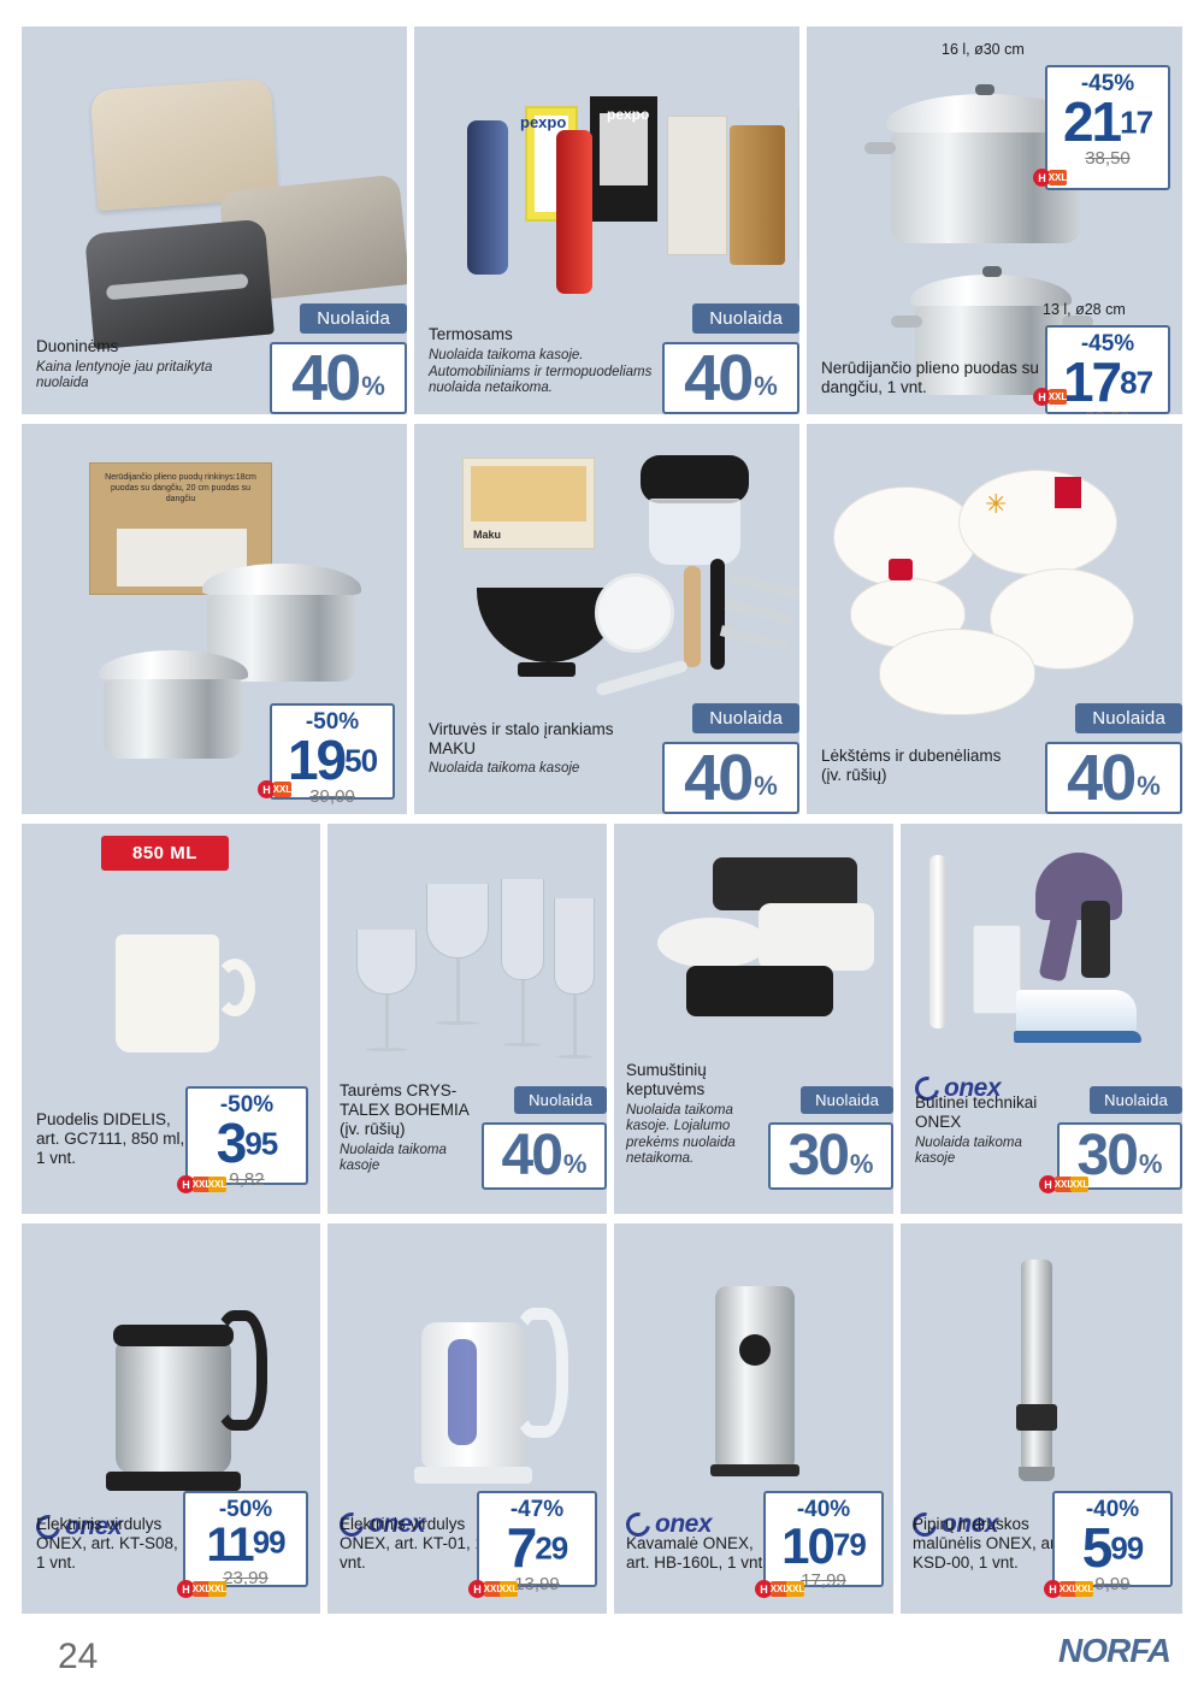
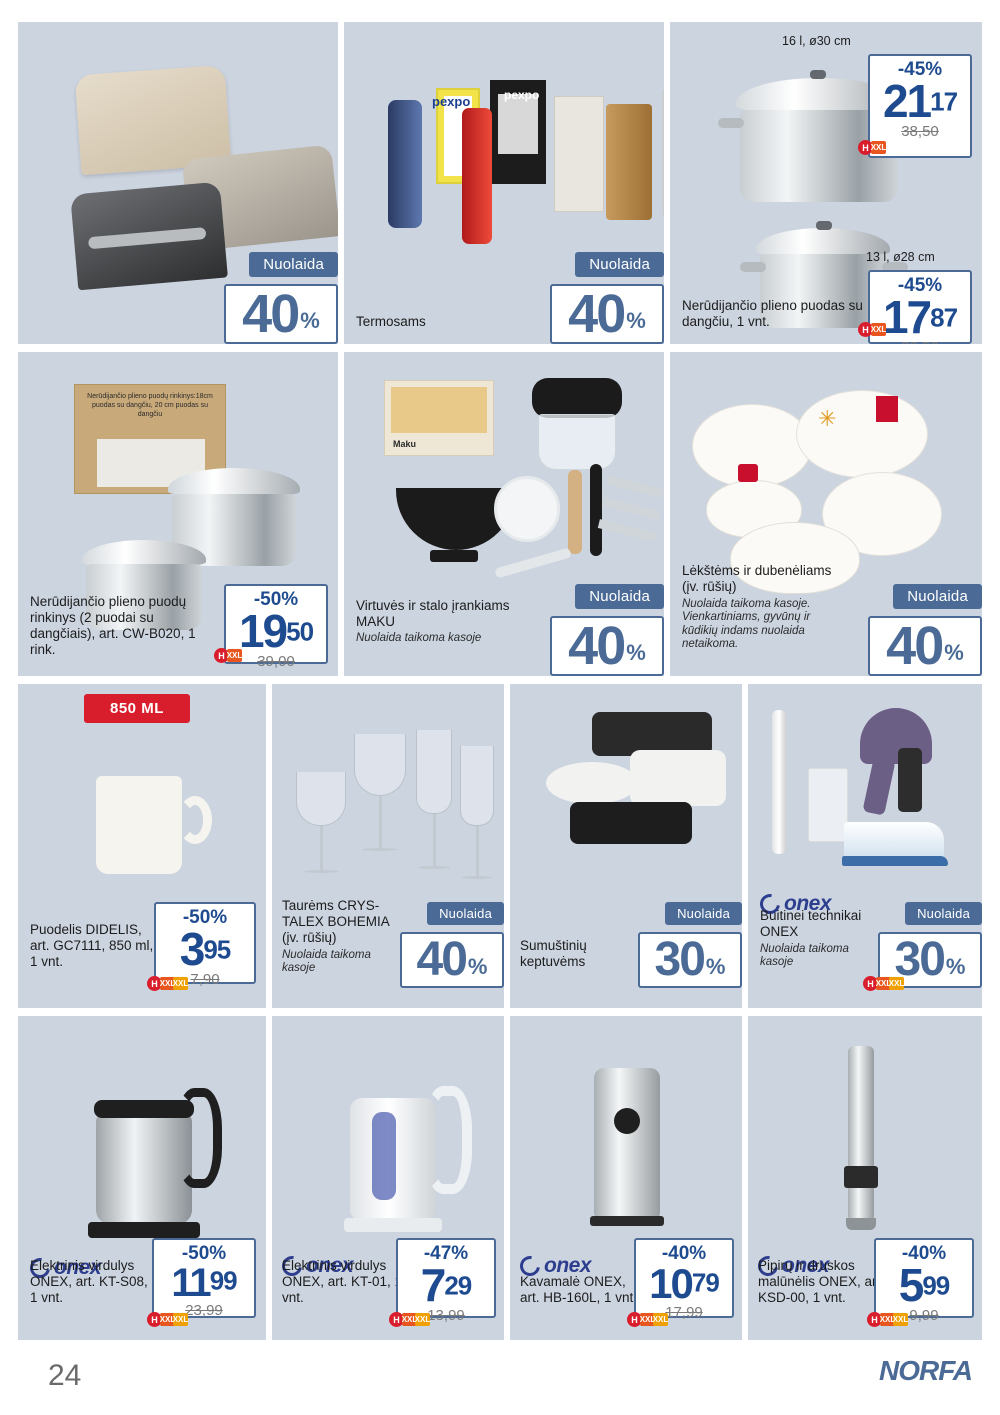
- Duoninėms
- Kaina lentynoje jau pritaikyta nuolaida
  Nuolaida
  40
  %
  pexpo
  pexpo
  Termosams
- Nuolaida taikoma kasoje. Automobiliniams ir termopuodeliams nuolaida netaikoma.
  Nuolaida
  40
  %
  16 l, ø30 cm
  -45%
  2117
  38,50
  13 l, ø28 cm
  -45%
  1787
  H
  XXL
  Nerūdijančio plieno puodas su dangčiu, 1 vnt.
  H
  XXL
+ Nerūdijančio plieno puodų rinkinys (2 puodai su dangčiais), art. CW-B020, 1 rink.
  -50%
  1950
  39,00
  H
  XXL
  Maku
  Virtuvės ir stalo įrankiams MAKU
  Nuolaida taikoma kasoje
  Nuolaida
  40
  %
  ✳
  Lėkštėms ir dubenėliams (įv. rūšių)
+ Nuolaida taikoma kasoje. Vienkartiniams, gyvūnų ir kūdikių indams nuolaida netaikoma.
  Nuolaida
  40
  %
  850 ML
  Puodelis DIDELIS, art. GC7111, 850 ml, 1 vnt.
  -50%
  395
- 9,82
+ 7,90
  H
  XXL
  Taurėms CRYS-TALEX BOHEMIA (įv. rūšių)
  Nuolaida taikoma kasoje
  Nuolaida
  40
  %
  Sumuštinių keptuvėms
- Nuolaida taikoma kasoje. Lojalumo prekėms nuolaida netaikoma.
  Nuolaida
  30
  %
  onex
  Buitinei technikai ONEX
  Nuolaida taikoma kasoje
  Nuolaida
  30
  %
  H
  XXL
  onex
  Elektrinis virdulys ONEX, art. KT-S08, 1 vnt.
  -50%
  1199
  23,99
  H
  XXL
  onex
  Elektrinis virdulys ONEX, art. KT-01, vnt.
  -47%
  729
  13,99
  H
  XXL
  onex
  Kavamalė ONEX, art. HB-160L, 1 vnt
  -40%
  1079
  17,99
  H
  XXL
  onex
  Pipirų ir druskos malūnėlis ONEX, a KSD-00, 1 vnt.
  -40%
  599
  9,99
  H
  XXL
  24
  NORFA
